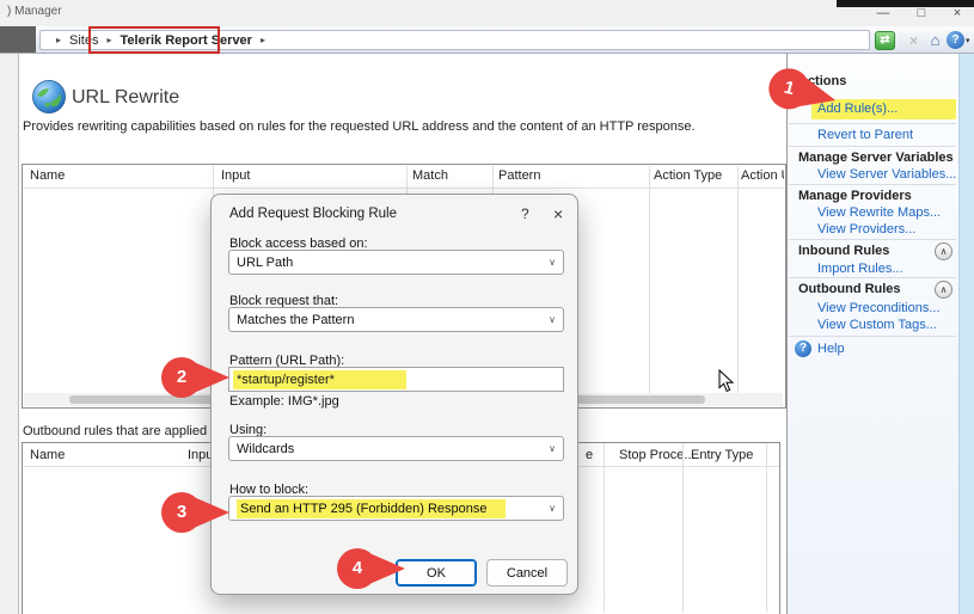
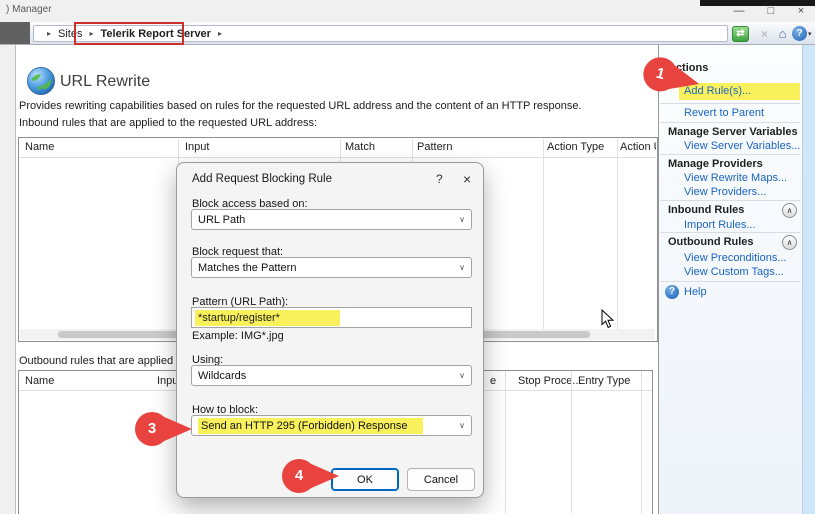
  ) Manager
  —
  □
  ×
  ▸
  Sites
  ▸
  Telerik Report Server
  ▸
  ⇄
  ×
  ⌂
  ?
  URL Rewrite
  Provides rewriting capabilities based on rules for the requested URL address and the content of an HTTP response.
+ Inbound rules that are applied to the requested URL address:
  Name
  Input
  Match
  Pattern
  Action Type
  Action
  Outbound rules that are applied
  Name
  e
  Stop Proce...
  Entry Type
  ctions
  Add Rule(s)...
  Revert to Parent
  Manage Server Variables
  View Server Variables...
  Manage Providers
  View Rewrite Maps...
  View Providers...
  Inbound Rules
  ∧
  Import Rules...
  Outbound Rules
  ∧
  View Preconditions...
  View Custom Tags...
  ?
  Help
  Add Request Blocking Rule
  ?
  ×
  Block access based on:
  URL Path
  ∨
  Block request that:
  Matches the Pattern
  ∨
  Pattern (URL Path):
  *startup/register*
  Example: IMG*.jpg
  Using:
  Wildcards
  ∨
  How to block:
  Send an HTTP 295 (Forbidden) Response
  ∨
  OK
  Cancel
- 2
  3
  4
